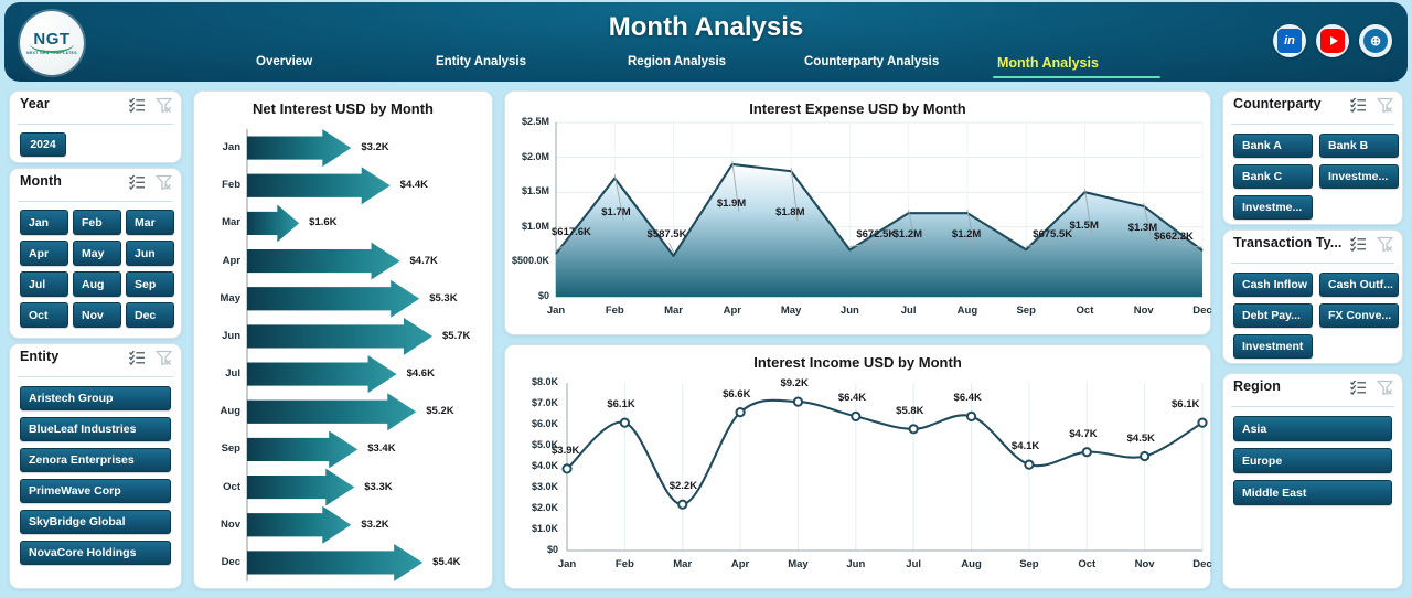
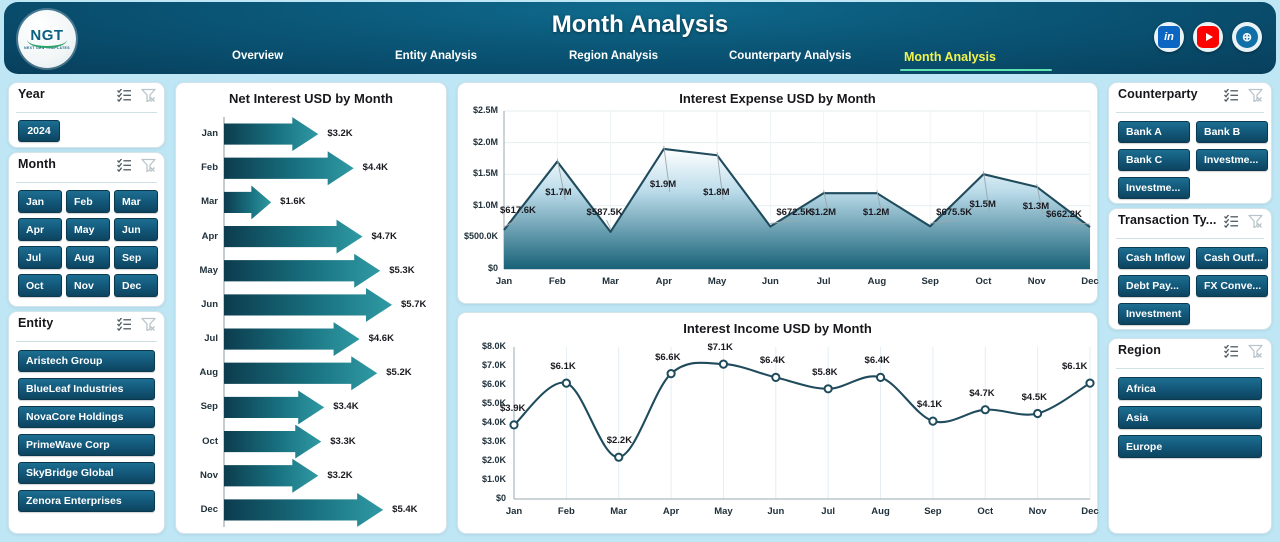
  NGT
  Month Analysis
  Overview
  Entity Analysis
  Region Analysis
  Counterparty Analysis
  Month Analysis
  in
  ⊕
  Year
  2024
  Month
  Jan
  Feb
  Mar
  Apr
  May
  Jun
  Jul
  Aug
  Sep
  Oct
  Nov
  Dec
  Entity
  Aristech Group
  BlueLeaf Industries
- Zenora Enterprises
+ NovaCore Holdings
  PrimeWave Corp
  SkyBridge Global
- NovaCore Holdings
+ Zenora Enterprises
  Counterparty
  Bank A
  Bank B
  Bank C
  Investme...
  Investme...
  Transaction Ty...
  Cash Inflow
  Cash Outf...
  Debt Pay...
  FX Conve...
  Investment
  Region
+ Africa
  Asia
  Europe
- Middle East
  Net Interest USD by Month
  Jan
  $3.2K
  Feb
  $4.4K
  Mar
  $1.6K
  Apr
  $4.7K
  May
  $5.3K
  Jun
  $5.7K
  Jul
  $4.6K
  Aug
  $5.2K
  Sep
  $3.4K
  Oct
  $3.3K
  Nov
  $3.2K
  Dec
  $5.4K
  Interest Expense USD by Month
  $0
  $500.0K
  $1.0M
  $1.5M
  $2.0M
  $2.5M
  $617.6K
  Jan
  $1.7M
  Feb
  $587.5K
  Mar
  $1.9M
  Apr
  $1.8M
  May
  $672.5K
  Jun
  $1.2M
  Jul
  $1.2M
  Aug
  $675.5K
  Sep
  $1.5M
  Oct
  $1.3M
  Nov
  $662.2K
  Dec
  Interest Income USD by Month
  $0
  $1.0K
  $2.0K
  $3.0K
  $4.0K
  $5.0K
  $6.0K
  $7.0K
  $8.0K
  $3.9K
  Jan
  $6.1K
  Feb
  $2.2K
  Mar
  $6.6K
  Apr
- $9.2K
+ $7.1K
  May
  $6.4K
  Jun
  $5.8K
  Jul
  $6.4K
  Aug
  $4.1K
  Sep
  $4.7K
  Oct
  $4.5K
  Nov
  $6.1K
  Dec
